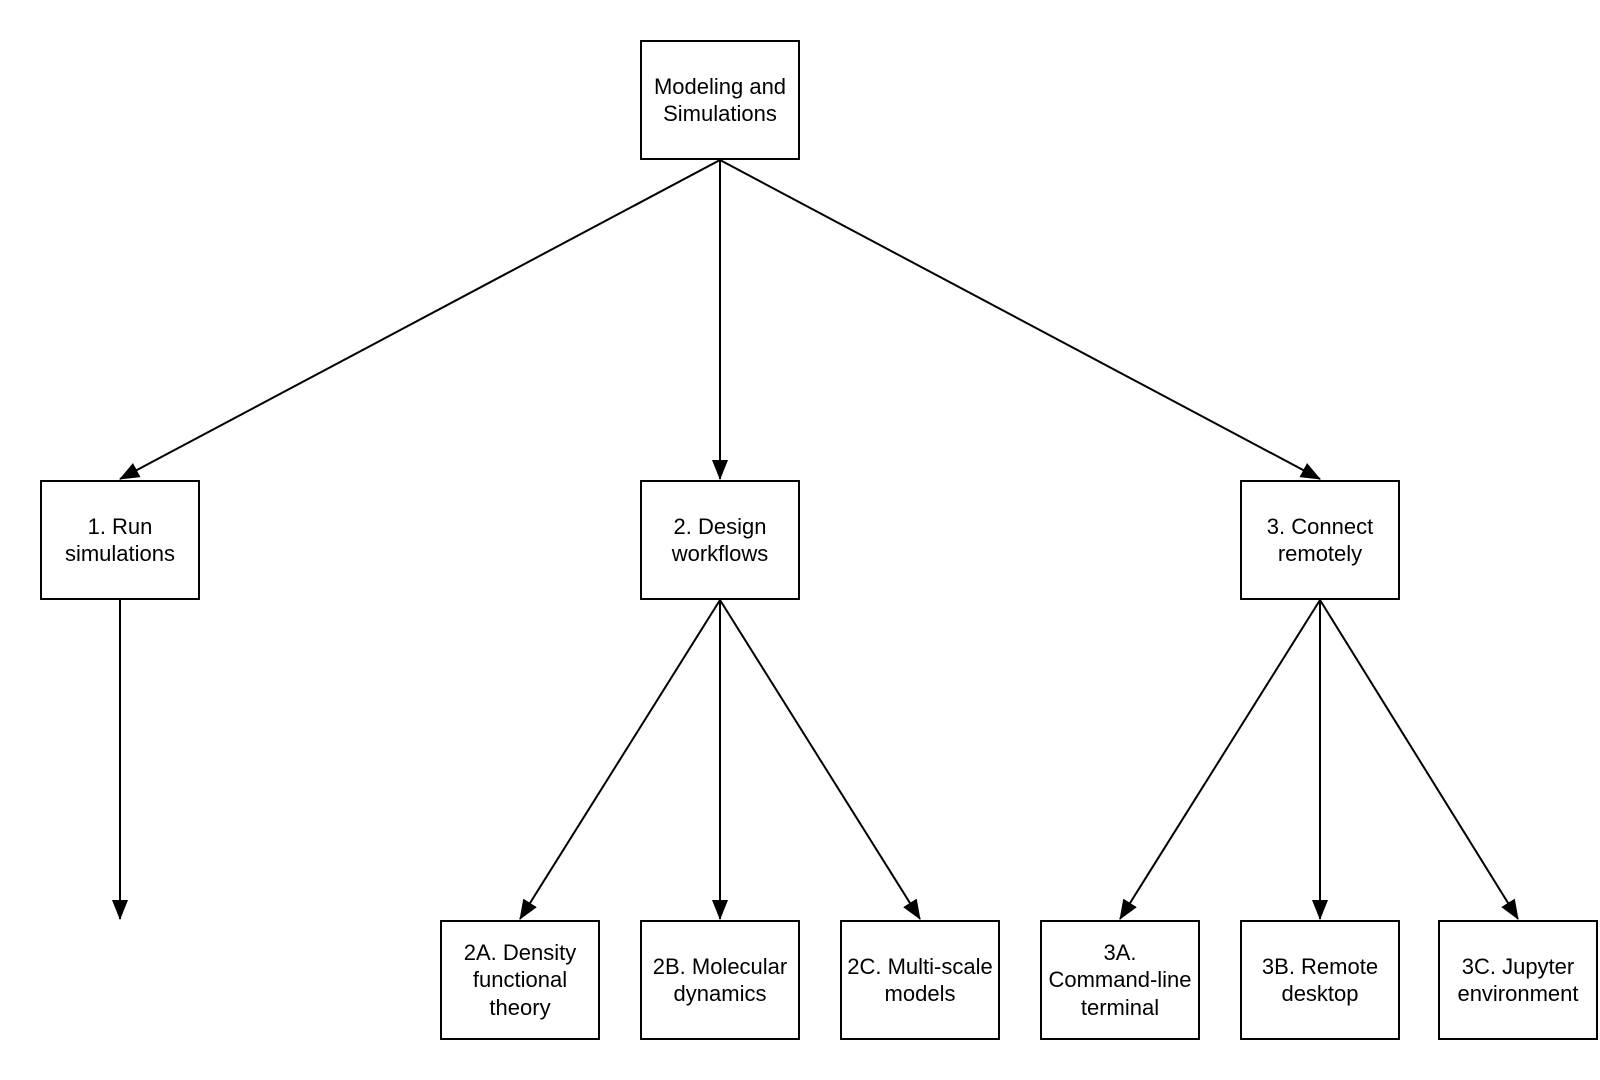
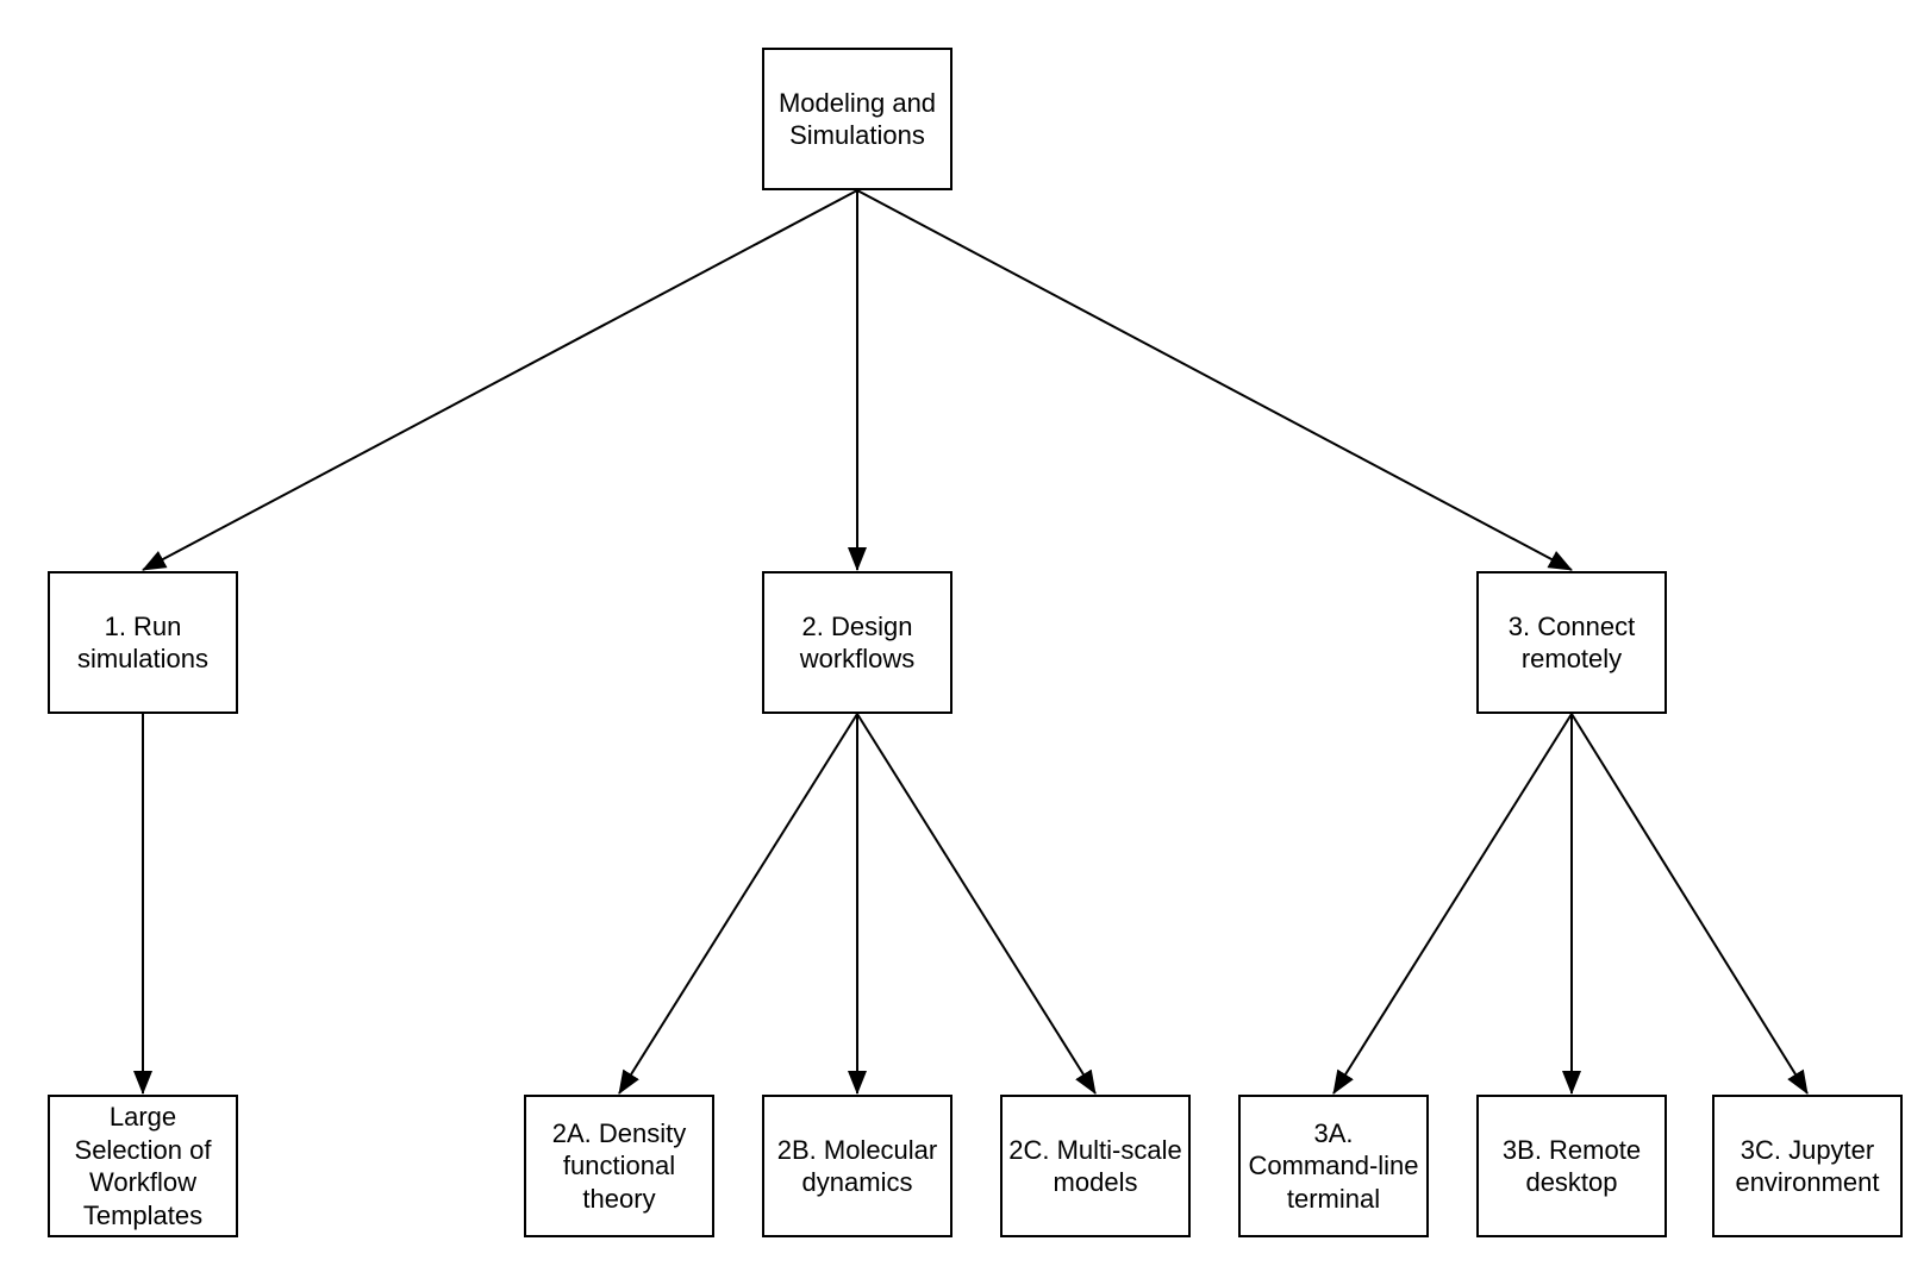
  Modeling and
  Simulations
  1. Run
  simulations
  2. Design
  workflows
  3. Connect
  remotely
+ Large
+ Selection of
+ Workflow
+ Templates
  2A. Density
  functional
  theory
  2B. Molecular
  dynamics
  2C. Multi-scale
  models
  3A.
  Command-line
  terminal
  3B. Remote
  desktop
  3C. Jupyter
  environment
